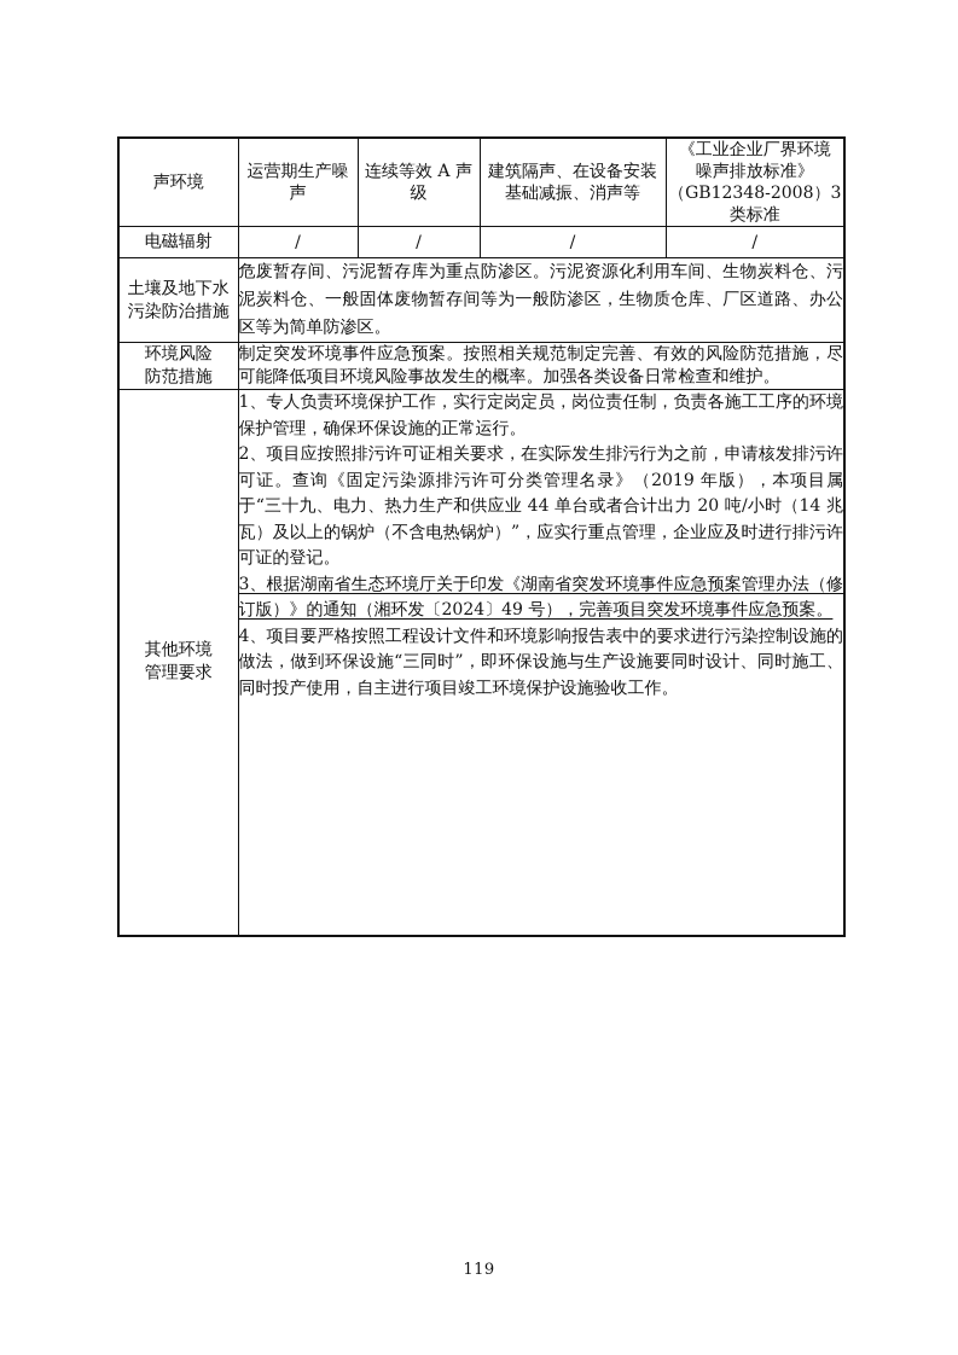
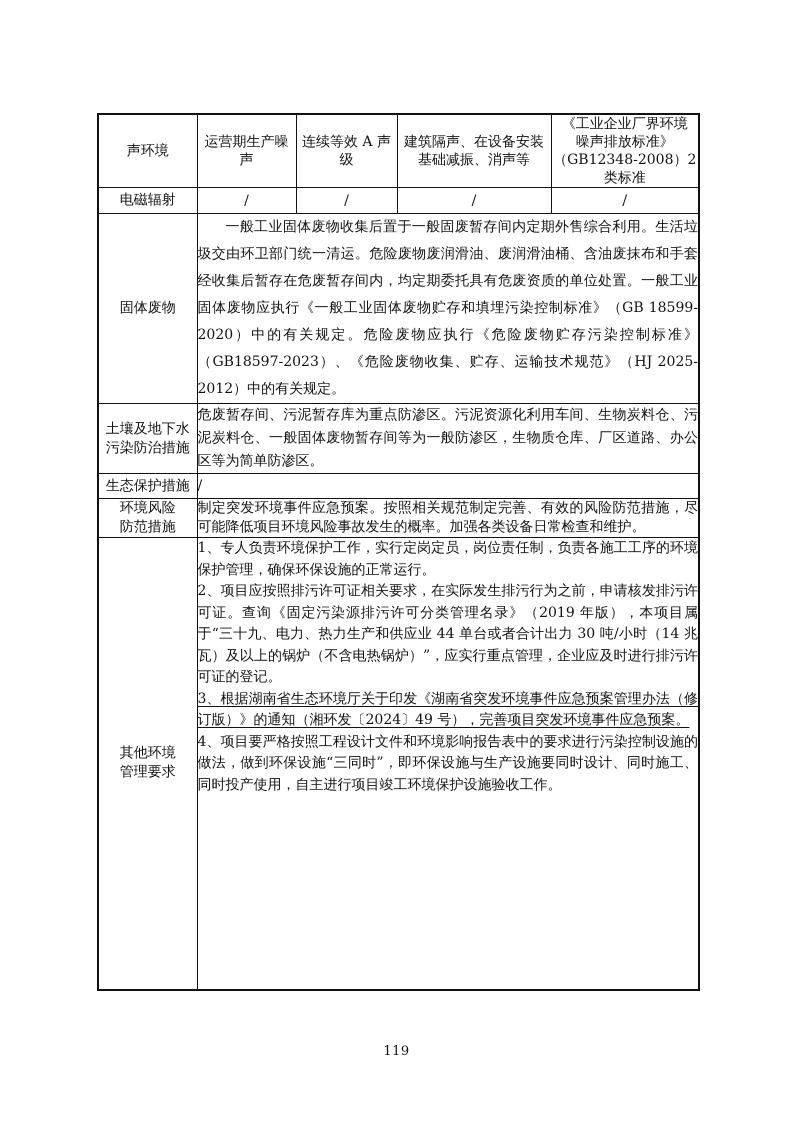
- 声环境	运营期生产噪 声	连续等效 A 声 级	建筑隔声、在设备安装 基础减振、消声等	《工业企业厂界环境 噪声排放标准》 （GB12348-2008）3 类标准
+ 声环境	运营期生产噪 声	连续等效 A 声 级	建筑隔声、在设备安装 基础减振、消声等	《工业企业厂界环境 噪声排放标准》 （GB12348-2008）2 类标准
  电磁辐射	/	/	/	/
+ 固体废物	一般工业固体废物收集后置于一般固废暂存间内定期外售综合利用。生活垃圾交由环卫部门统一清运。危险废物废润滑油、废润滑油桶、含油废抹布和手套经收集后暂存在危废暂存间内，均定期委托具有危废资质的单位处置。一般工业固体废物应执行《一般工业固体废物贮存和填埋污染控制标准》（GB 18599-2020）中的有关规定。危险废物应执行《危险废物贮存污染控制标准》（GB18597-2023）、《危险废物收集、贮存、运输技术规范》（HJ 2025-2012）中的有关规定。
  土壤及地下水 污染防治措施	危废暂存间、污泥暂存库为重点防渗区。污泥资源化利用车间、生物炭料仓、污泥炭料仓、一般固体废物暂存间等为一般防渗区，生物质仓库、厂区道路、办公区等为简单防渗区。
+ 生态保护措施	/
  环境风险 防范措施	制定突发环境事件应急预案。按照相关规范制定完善、有效的风险防范措施，尽可能降低项目环境风险事故发生的概率。加强各类设备日常检查和维护。
- 其他环境 管理要求	1、专人负责环境保护工作，实行定岗定员，岗位责任制，负责各施工工序的环境保护管理，确保环保设施的正常运行。 2、项目应按照排污许可证相关要求，在实际发生排污行为之前，申请核发排污许可证。查询《固定污染源排污许可分类管理名录》（2019 年版），本项目属于“三十九、电力、热力生产和供应业 44 单台或者合计出力 20 吨/小时（14 兆瓦）及以上的锅炉（不含电热锅炉）”，应实行重点管理，企业应及时进行排污许可证的登记。 3、根据湖南省生态环境厅关于印发《湖南省突发环境事件应急预案管理办法（修订版）》的通知（湘环发〔2024〕49 号），完善项目突发环境事件应急预案。 4、项目要严格按照工程设计文件和环境影响报告表中的要求进行污染控制设施的做法，做到环保设施“三同时”，即环保设施与生产设施要同时设计、同时施工、同时投产使用，自主进行项目竣工环境保护设施验收工作。
+ 其他环境 管理要求	1、专人负责环境保护工作，实行定岗定员，岗位责任制，负责各施工工序的环境保护管理，确保环保设施的正常运行。 2、项目应按照排污许可证相关要求，在实际发生排污行为之前，申请核发排污许可证。查询《固定污染源排污许可分类管理名录》（2019 年版），本项目属于“三十九、电力、热力生产和供应业 44 单台或者合计出力 30 吨/小时（14 兆瓦）及以上的锅炉（不含电热锅炉）”，应实行重点管理，企业应及时进行排污许可证的登记。 3、根据湖南省生态环境厅关于印发《湖南省突发环境事件应急预案管理办法（修订版）》的通知（湘环发〔2024〕49 号），完善项目突发环境事件应急预案。 4、项目要严格按照工程设计文件和环境影响报告表中的要求进行污染控制设施的做法，做到环保设施“三同时”，即环保设施与生产设施要同时设计、同时施工、同时投产使用，自主进行项目竣工环境保护设施验收工作。
  119
